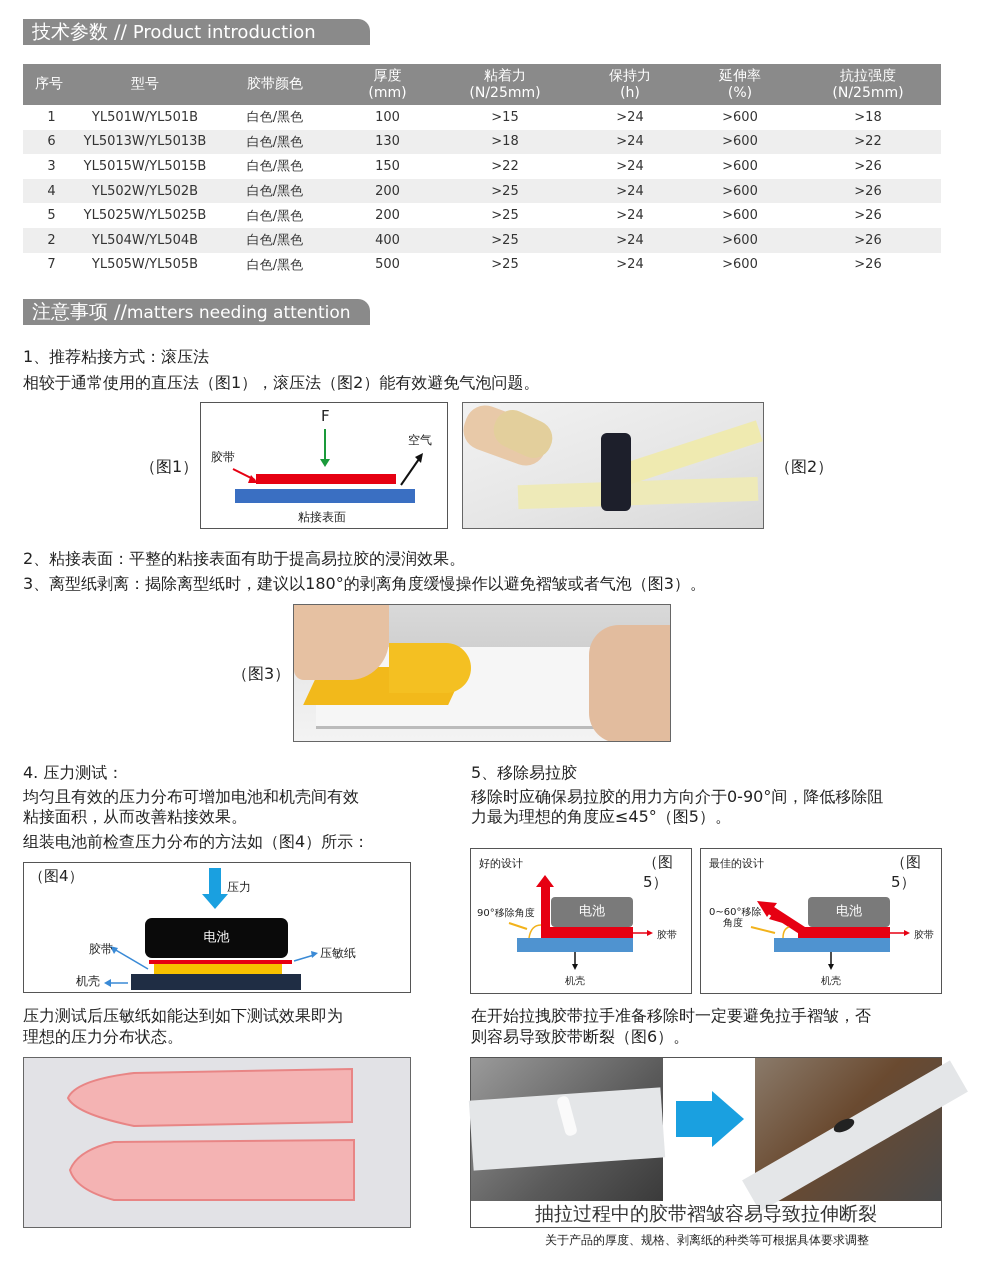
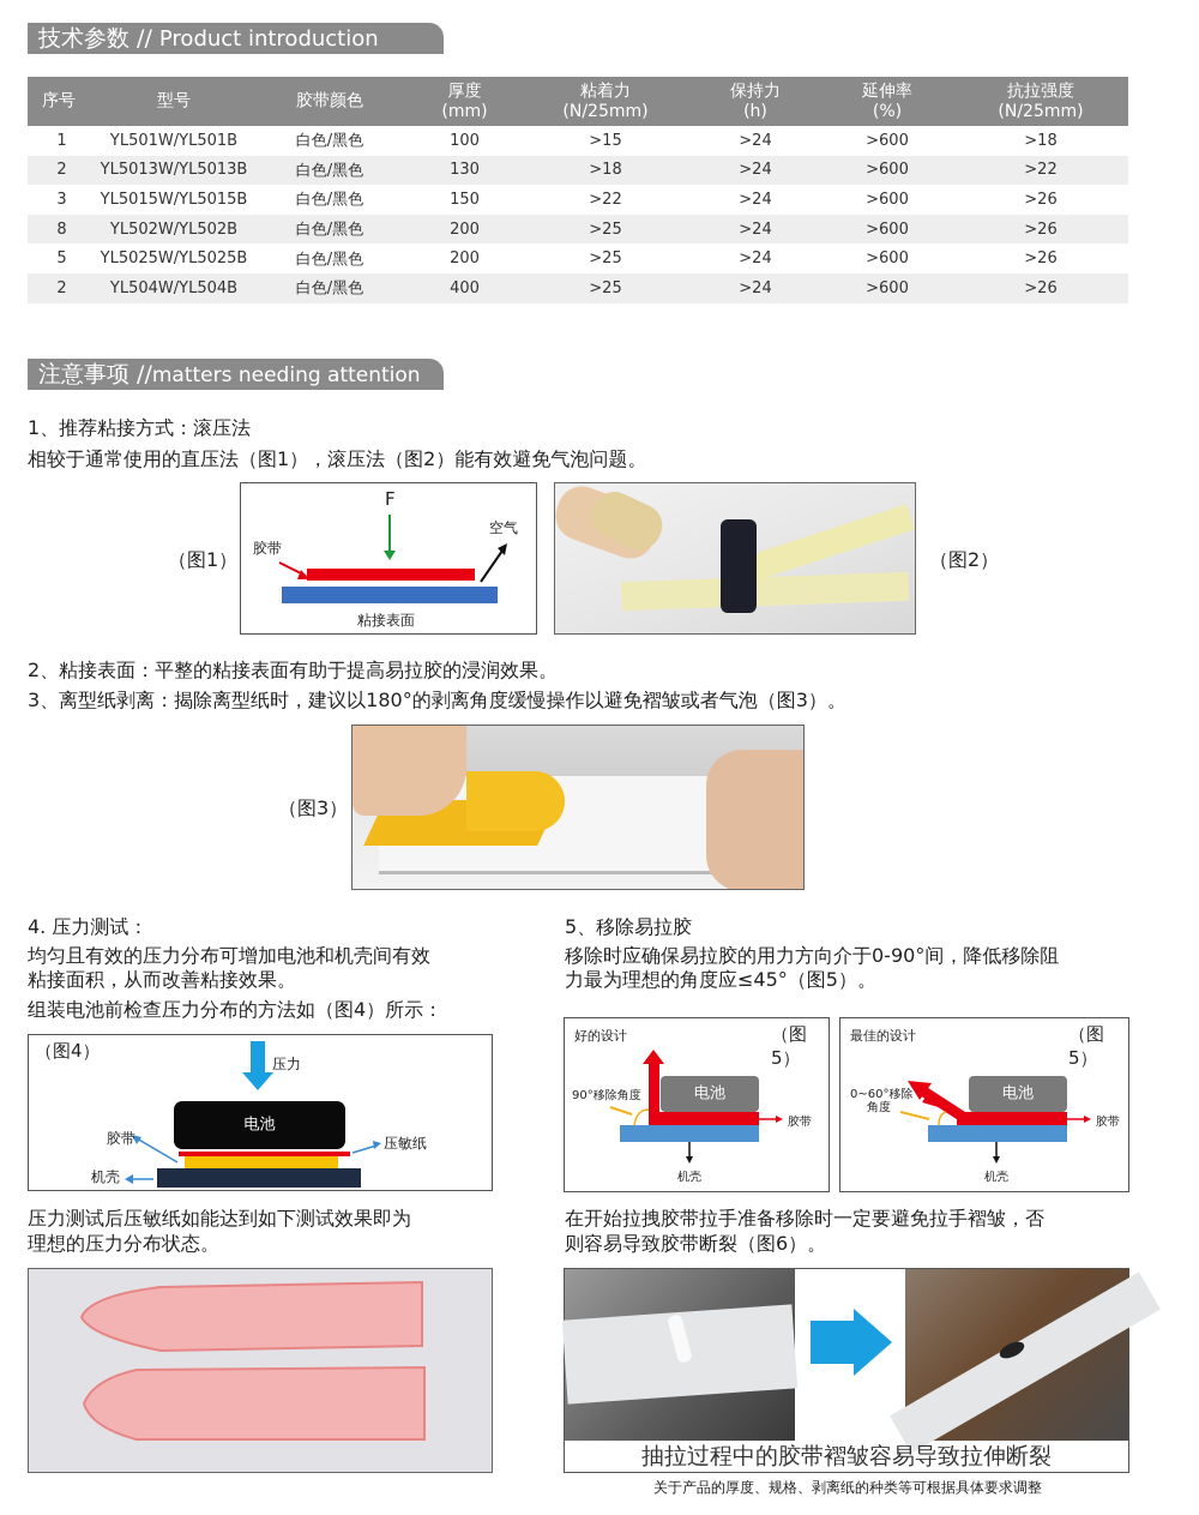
  技术参数 // Product introduction
  序号	型号	胶带颜色	厚度(mm)	粘着力(N/25mm)	保持力(h)	延伸率(%)	抗拉强度(N/25mm)
  1	YL501W/YL501B	白色/黑色	100	>15	>24	>600	>18
- 6	YL5013W/YL5013B	白色/黑色	130	>18	>24	>600	>22
+ 2	YL5013W/YL5013B	白色/黑色	130	>18	>24	>600	>22
  3	YL5015W/YL5015B	白色/黑色	150	>22	>24	>600	>26
- 4	YL502W/YL502B	白色/黑色	200	>25	>24	>600	>26
+ 8	YL502W/YL502B	白色/黑色	200	>25	>24	>600	>26
  5	YL5025W/YL5025B	白色/黑色	200	>25	>24	>600	>26
  2	YL504W/YL504B	白色/黑色	400	>25	>24	>600	>26
- 7	YL505W/YL505B	白色/黑色	500	>25	>24	>600	>26
  注意事项 //matters needing attention
  1、推荐粘接方式：滚压法
  相较于通常使用的直压法（图1），滚压法（图2）能有效避免气泡问题。
  （图1）
  F
  胶带
  空气
  粘接表面
  （图2）
  2、粘接表面：平整的粘接表面有助于提高易拉胶的浸润效果。
  3、离型纸剥离：揭除离型纸时，建议以180°的剥离角度缓慢操作以避免褶皱或者气泡（图3）。
  （图3）
  4. 压力测试：
  均匀且有效的压力分布可增加电池和机壳间有效
  粘接面积，从而改善粘接效果。
  组装电池前检查压力分布的方法如（图4）所示：
  （图4）
  压力
  电池
  胶带
  压敏纸
  机壳
  压力测试后压敏纸如能达到如下测试效果即为
  理想的压力分布状态。
  5、移除易拉胶
  移除时应确保易拉胶的用力方向介于0-90°间，降低移除阻
  力最为理想的角度应≤45°（图5）。
  好的设计
  （图5）
  电池
  90°移除角度
  胶带
  机壳
  最佳的设计
  （图5）
  电池
  0~60°移除
  角度
  胶带
  机壳
  在开始拉拽胶带拉手准备移除时一定要避免拉手褶皱，否
  则容易导致胶带断裂（图6）。
  抽拉过程中的胶带褶皱容易导致拉伸断裂
  关于产品的厚度、规格、剥离纸的种类等可根据具体要求调整
